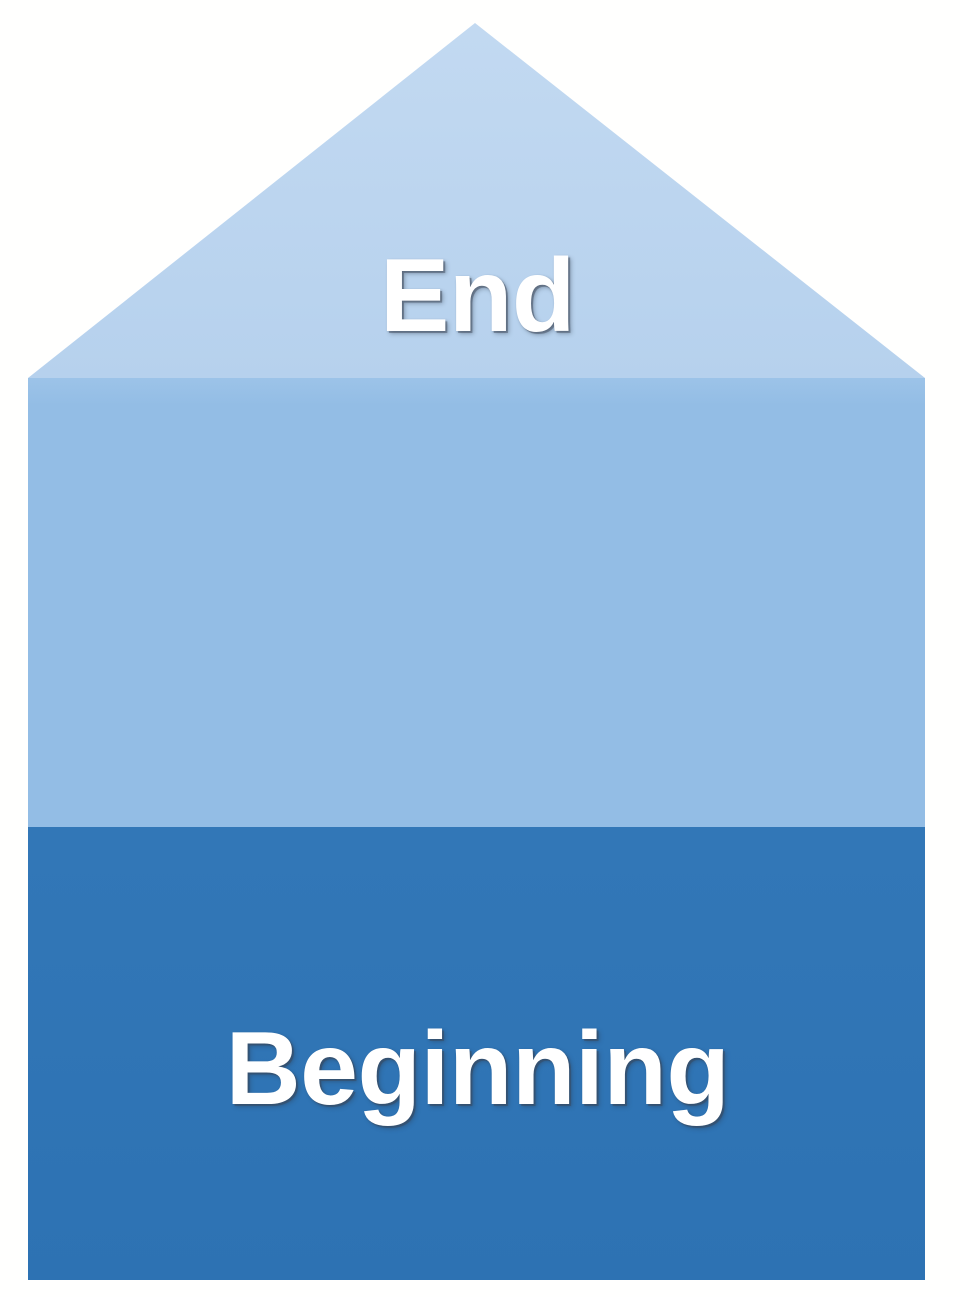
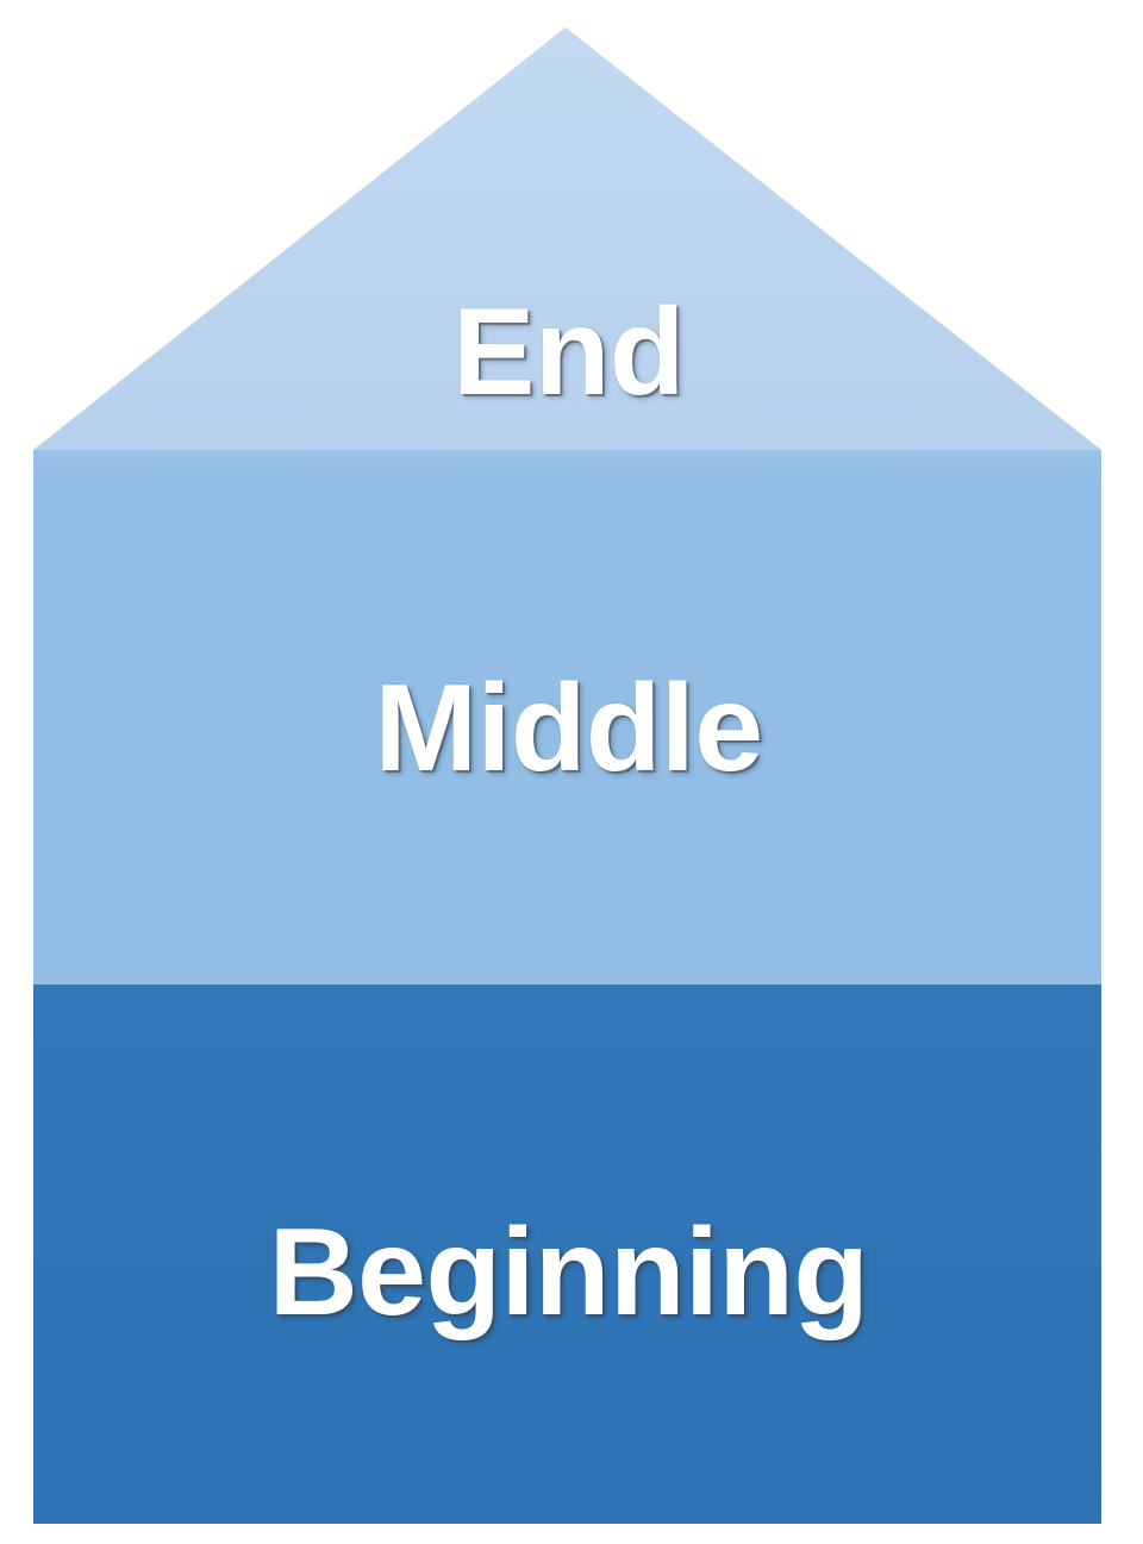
  End
+ Middle
  Beginning
